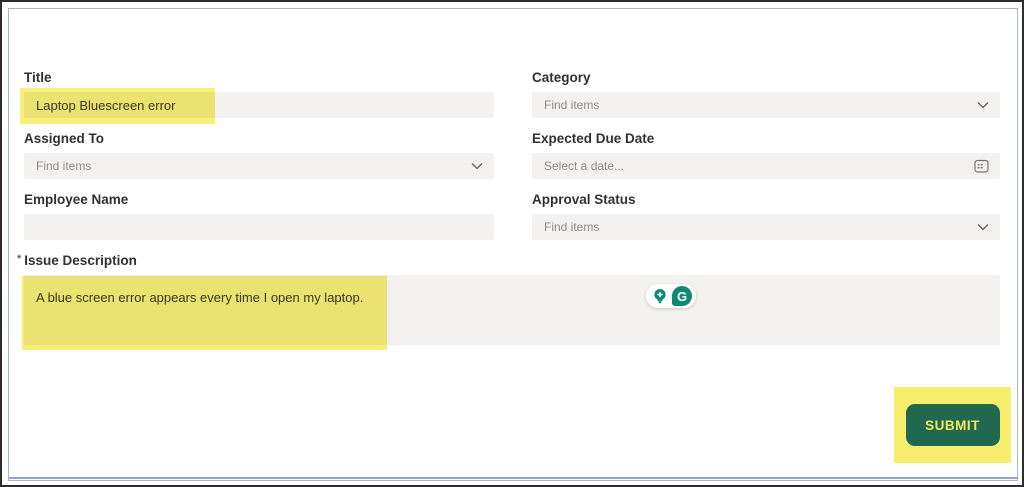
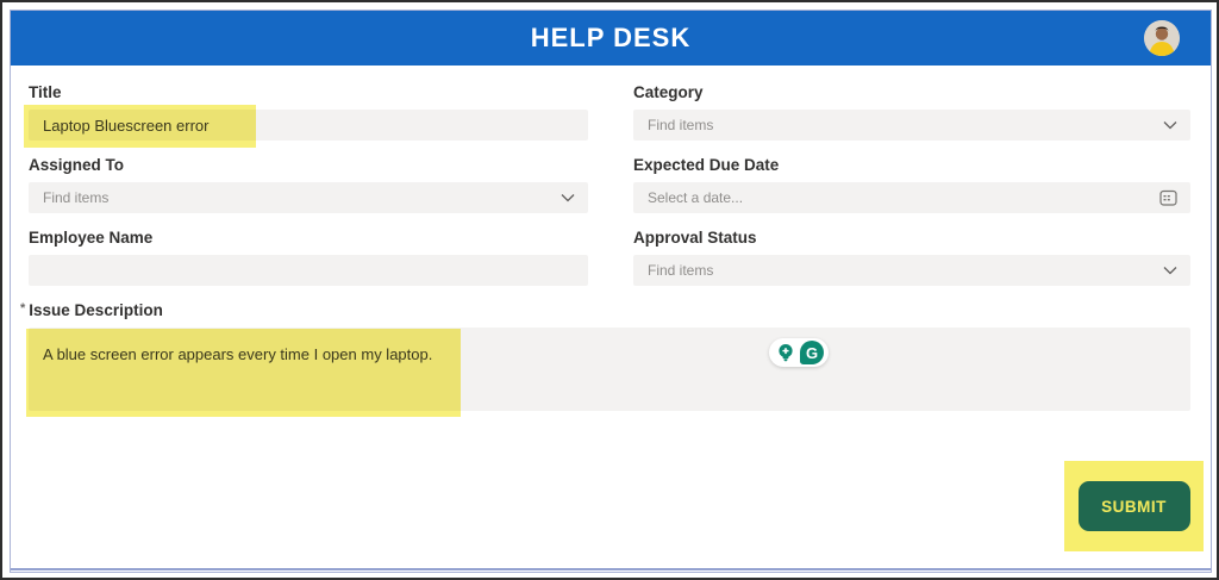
+ HELP DESK
  Title
  Category
  Find items
  Assigned To
  Find items
  Expected Due Date
  Select a date...
  Employee Name
  Approval Status
  Find items
  * Issue Description
  G
  SUBMIT
